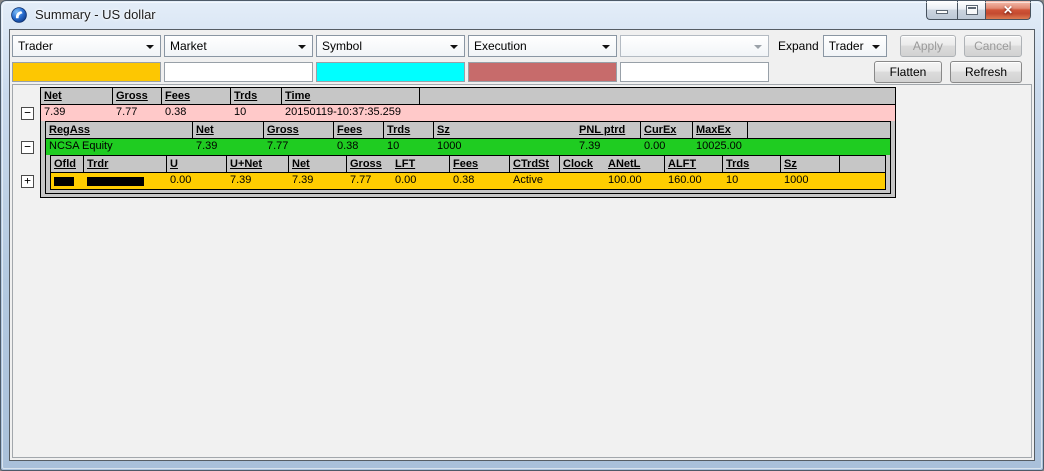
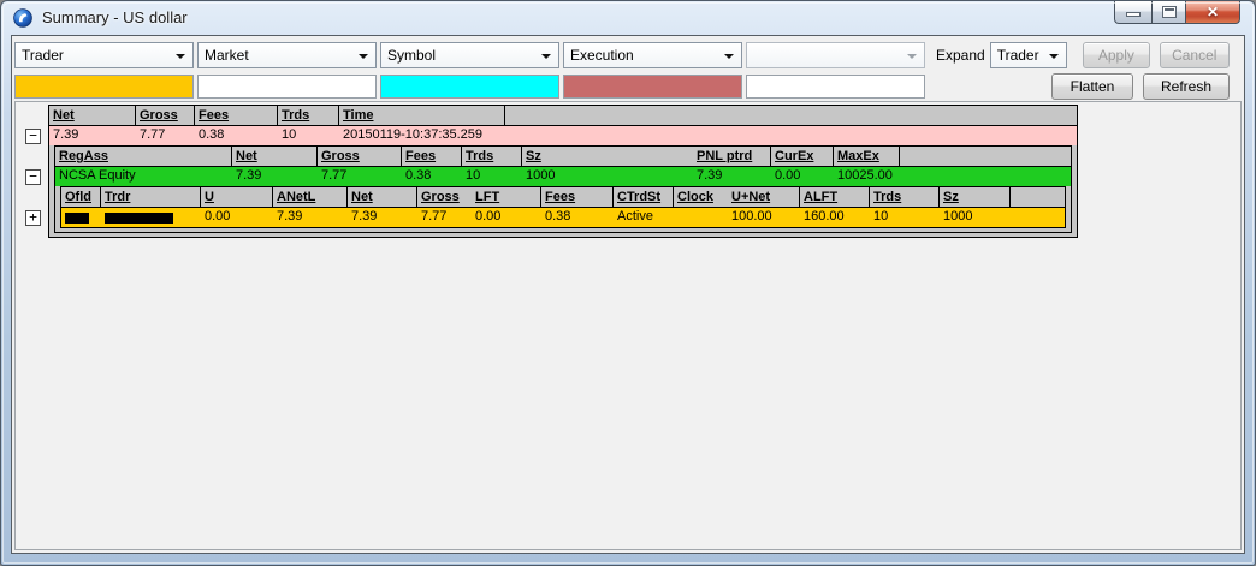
  Summary - US dollar
  ✕
  Trader
  Market
  Symbol
  Execution
  Expand
  Trader
  Apply
  Cancel
  Flatten
  Refresh
  −
  −
  +
  Net
  Gross
  Fees
  Trds
  Time
  7.39
  7.77
  0.38
  10
  20150119-10:37:35.259
  RegAss
  Net
  Gross
  Fees
  Trds
  Sz
  PNL ptrd
  CurEx
  MaxEx
  NCSA Equity
  7.39
  7.77
  0.38
  10
  1000
  7.39
  0.00
  10025.00
  Ofld
  Trdr
  U
- U+Net
+ ANetL
  Net
  Gross
  LFT
  Fees
  CTrdSt
  Clock
- ANetL
+ U+Net
  ALFT
  Trds
  Sz
  0.00
  7.39
  7.39
  7.77
  0.00
  0.38
  Active
  100.00
  160.00
  10
  1000
